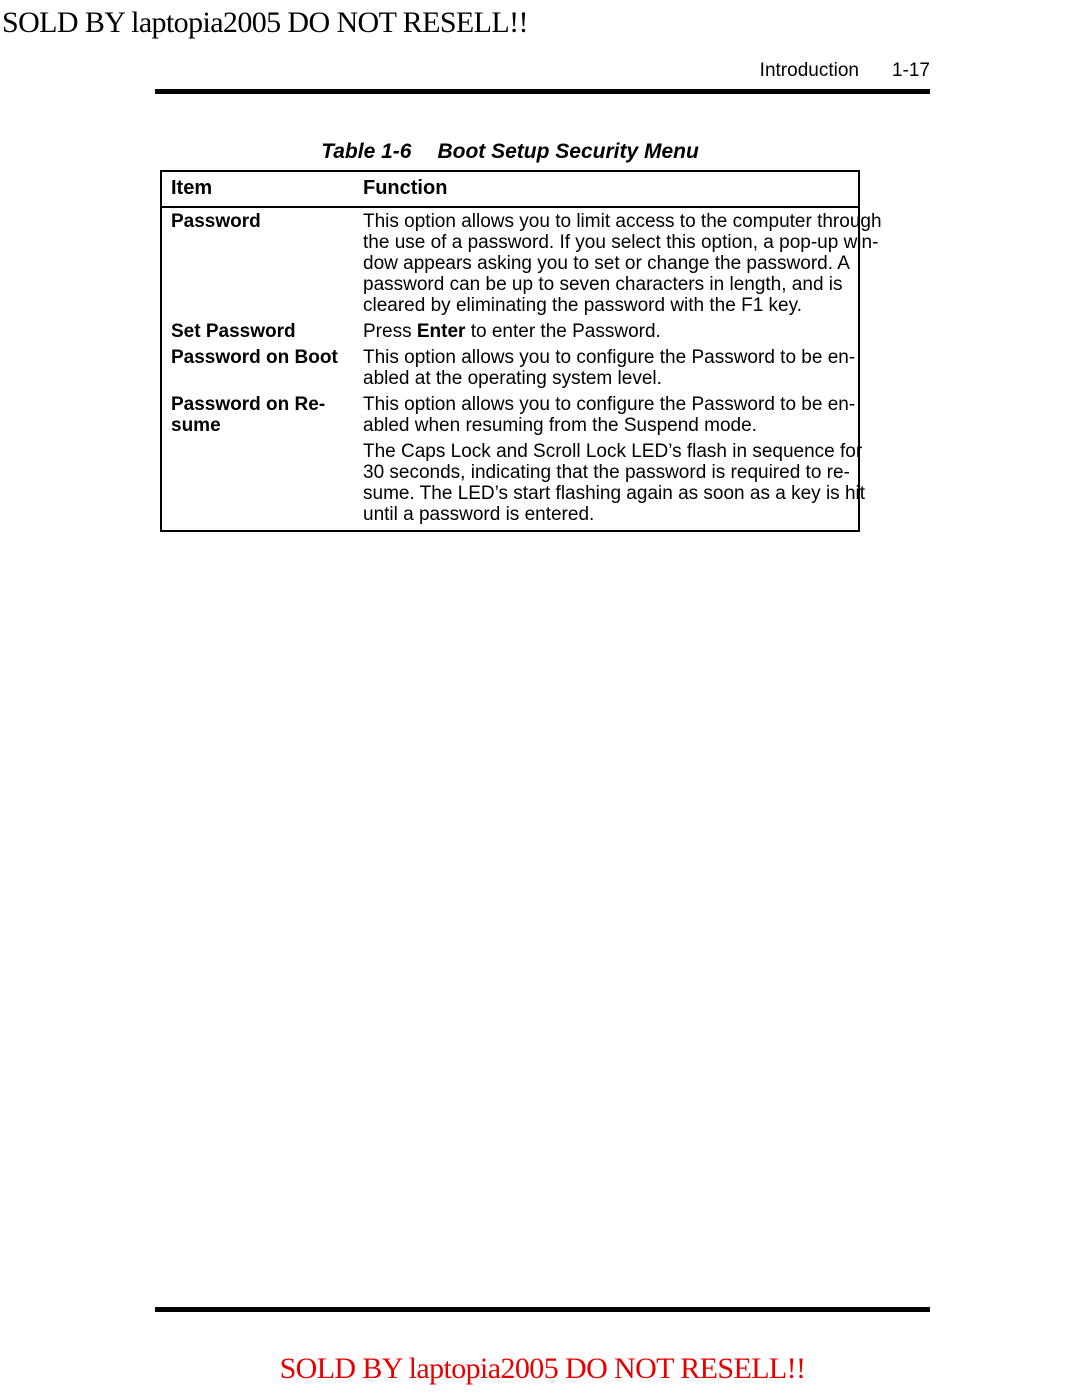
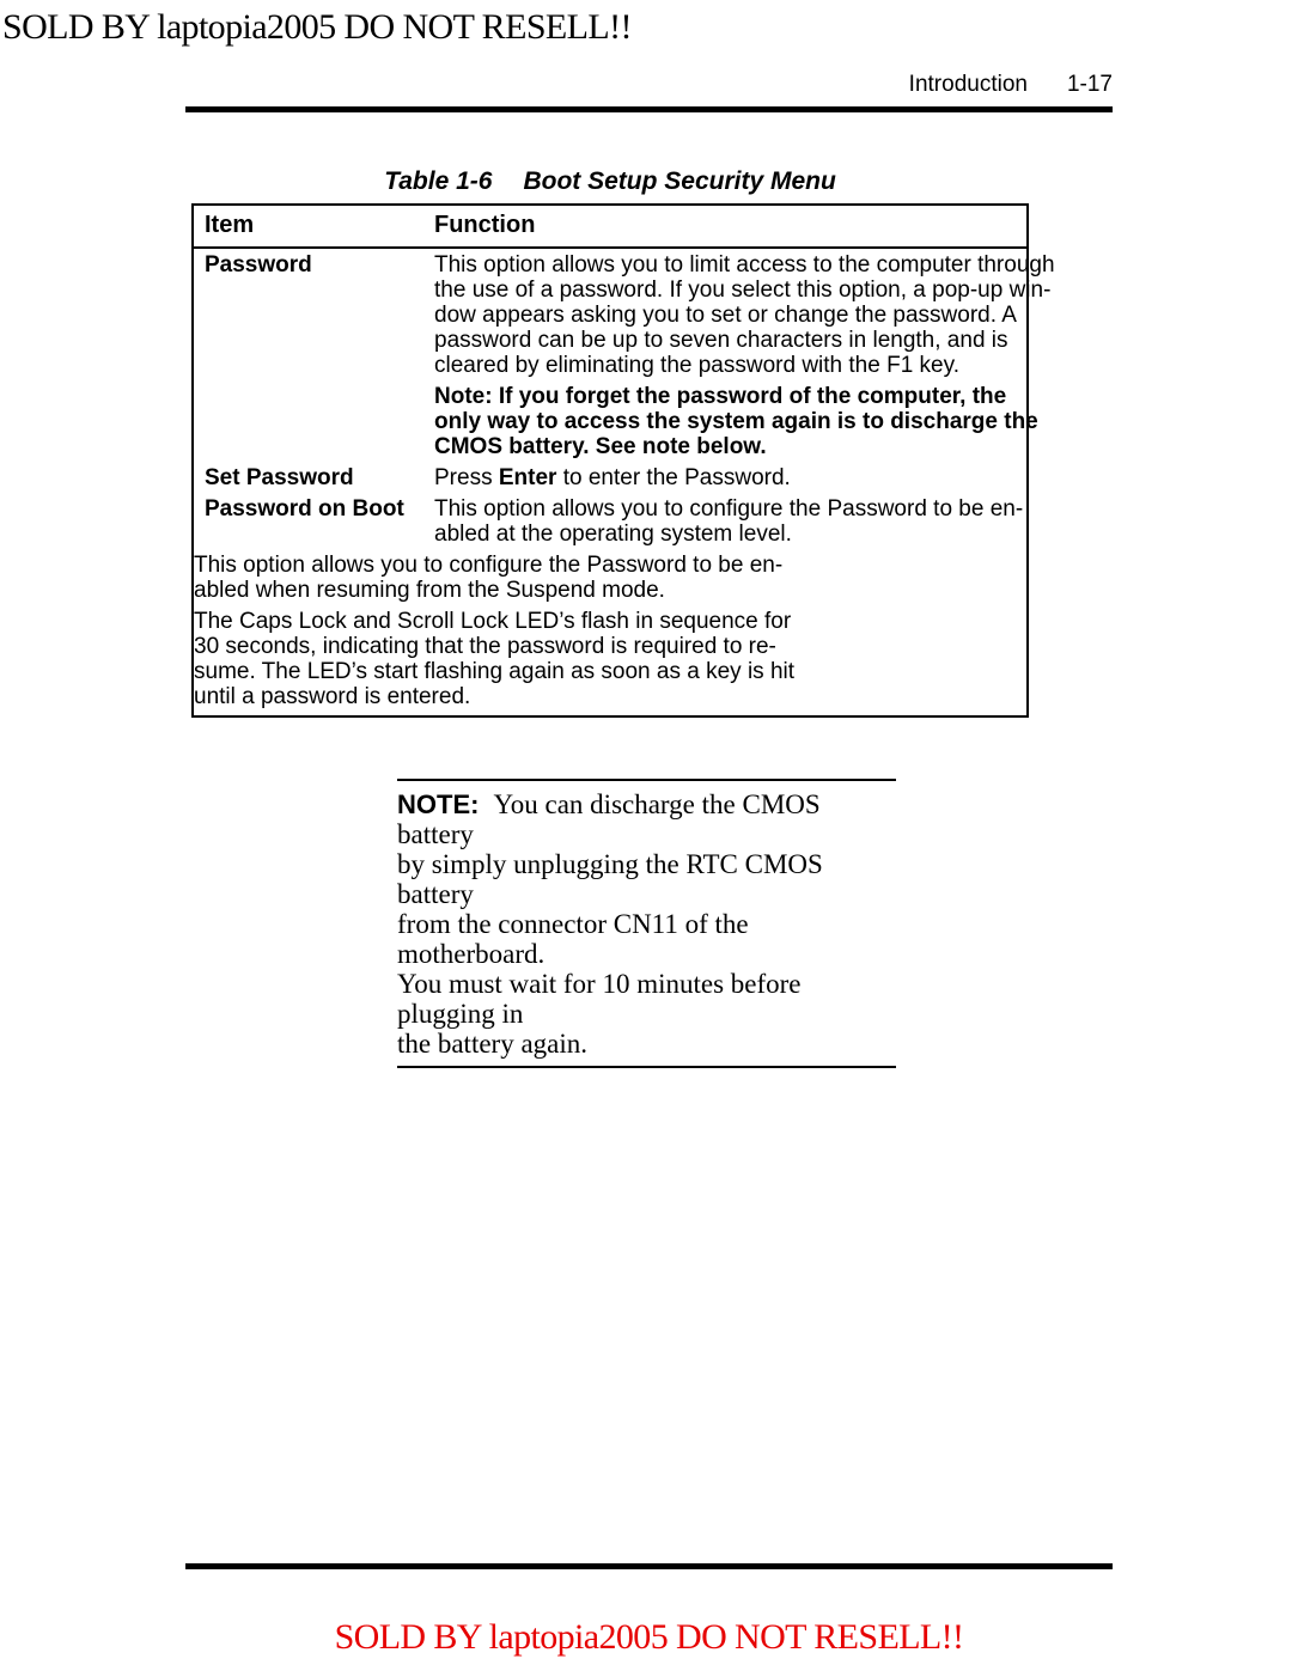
  SOLD BY laptopia2005 DO NOT RESELL!!
  Introduction
  1-17
  Table 1-6 Boot Setup Security Menu
  Item
  Function
  Password
  This option allows you to limit access to the computer through
  the use of a password. If you select this option, a pop-up win-
  dow appears asking you to set or change the password. A
  password can be up to seven characters in length, and is
  cleared by eliminating the password with the F1 key.
+ Note: If you forget the password of the computer, the
+ only way to access the system again is to discharge the
+ CMOS battery. See note below.
  Set Password
  Press Enter to enter the Password.
  Password on Boot
  This option allows you to configure the Password to be en-
  abled at the operating system level.
- Password on Re-
- sume
  This option allows you to configure the Password to be en-
  abled when resuming from the Suspend mode.
  The Caps Lock and Scroll Lock LED’s flash in sequence for
  30 seconds, indicating that the password is required to re-
  sume. The LED’s start flashing again as soon as a key is hit
  until a password is entered.
+ NOTE: You can discharge the CMOS battery
+ by simply unplugging the RTC CMOS battery
+ from the connector CN11 of the motherboard.
+ You must wait for 10 minutes before plugging in
+ the battery again.
  SOLD BY laptopia2005 DO NOT RESELL!!
